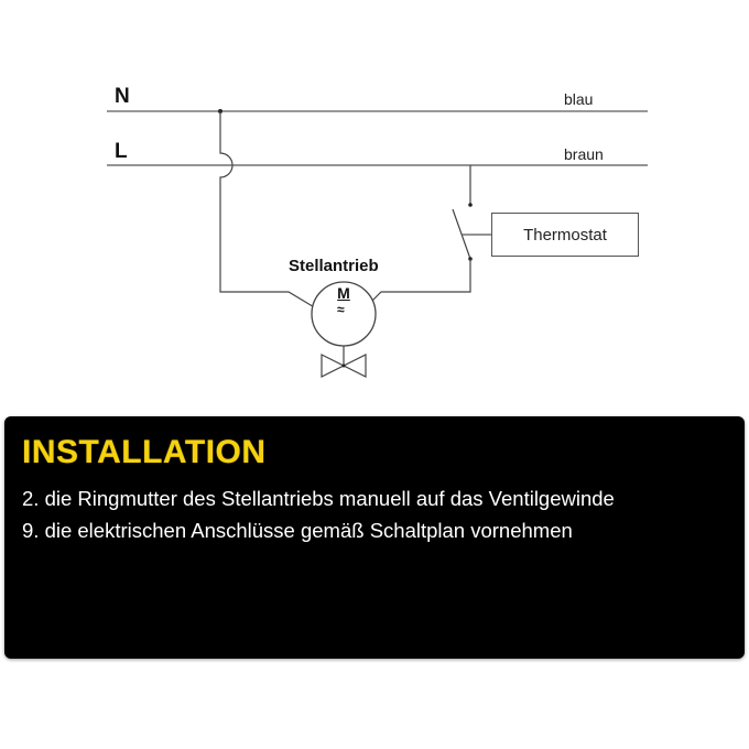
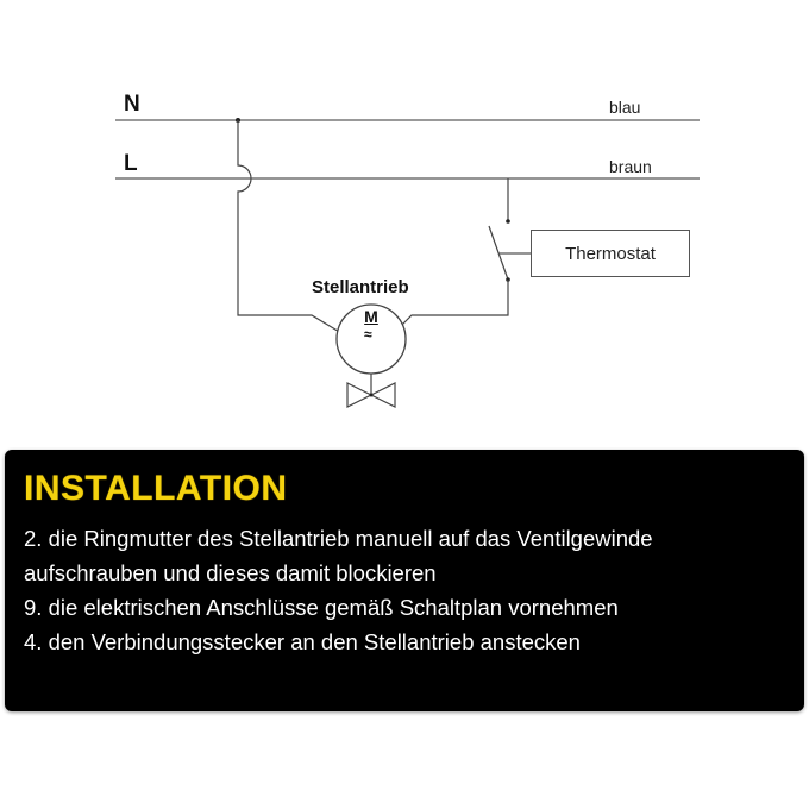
  N
  L
  blau
  braun
  Thermostat
  Stellantrieb
  M
  ≈
  INSTALLATION
- 2. die Ringmutter des Stellantriebs manuell auf das Ventilgewinde
+ 2. die Ringmutter des Stellantrieb manuell auf das Ventilgewinde
+ aufschrauben und dieses damit blockieren
  9. die elektrischen Anschlüsse gemäß Schaltplan vornehmen
+ 4. den Verbindungsstecker an den Stellantrieb anstecken
